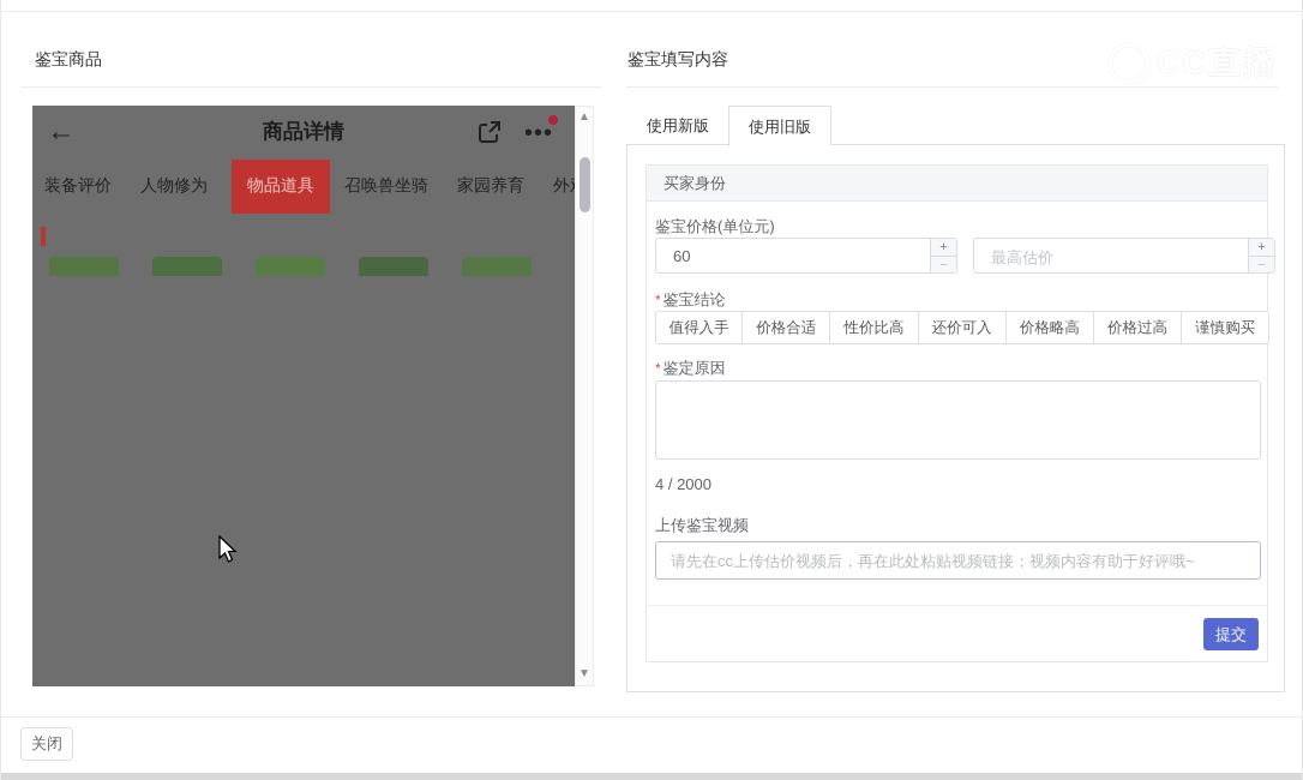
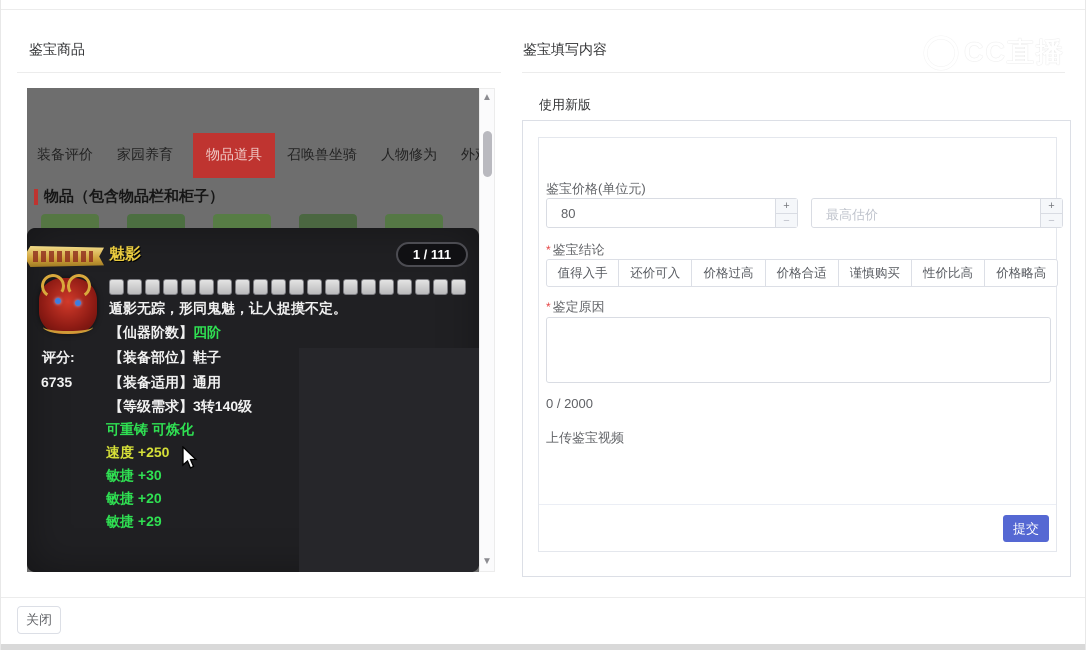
  鉴宝商品
- 商品详情
- ←
- •••
  装备评价
- 人物修为
+ 家园养育
  物品道具
  召唤兽坐骑
- 家园养育
+ 人物修为
+ 物品（包含物品栏和柜子）
+ 魅影
+ 1 / 111
+ 遁影无踪，形同鬼魅，让人捉摸不定。
+ 【仙器阶数】四阶
+ 评分:
+ 6735
+ 【装备部位】鞋子
+ 【装备适用】通用
+ 【等级需求】3转140级
+ 可重铸 可炼化
+ 速度 +250
+ 敏捷 +30
+ 敏捷 +20
+ 敏捷 +29
  ▲
  ▼
  鉴宝填写内容
  使用新版
- 使用旧版
- 买家身份
  鉴宝价格(单位元)
- 60
+ 80
  +
  −
  最高估价
  +
  −
  鉴宝结论
  值得入手
- 价格合适
+ 还价可入
- 性价比高
+ 价格过高
- 还价可入
+ 价格合适
- 价格略高
+ 谨慎购买
- 价格过高
+ 性价比高
- 谨慎购买
+ 价格略高
  鉴定原因
- 4 / 2000
+ 0 / 2000
  上传鉴宝视频
- 请先在cc上传估价视频后，再在此处粘贴视频链接；视频内容有助于好评哦~
  提交
  关闭
